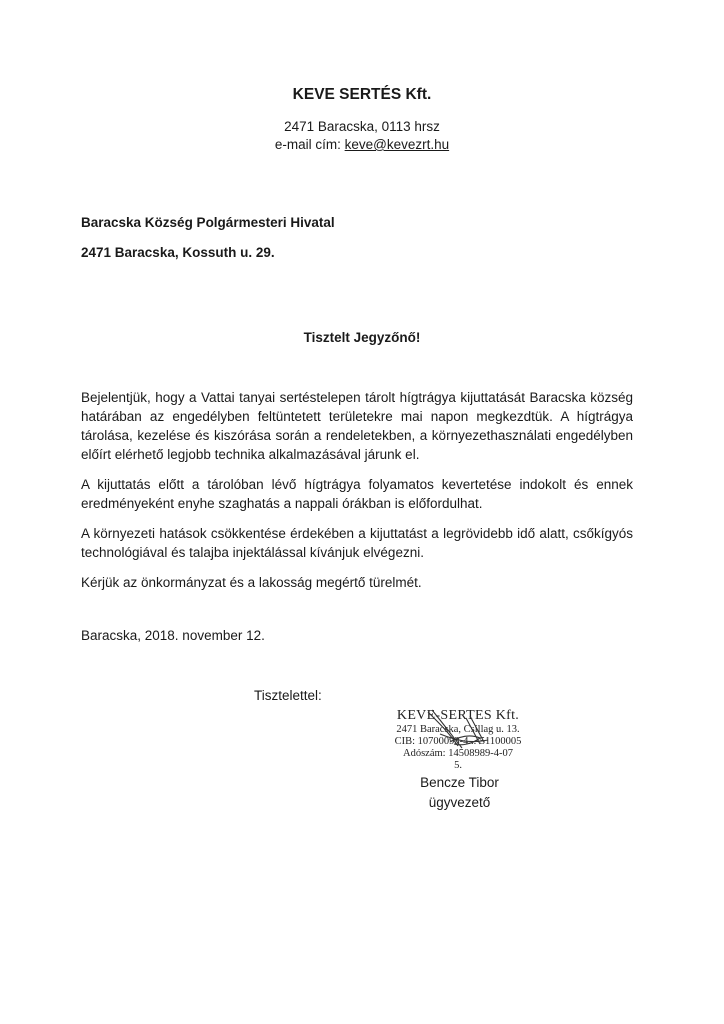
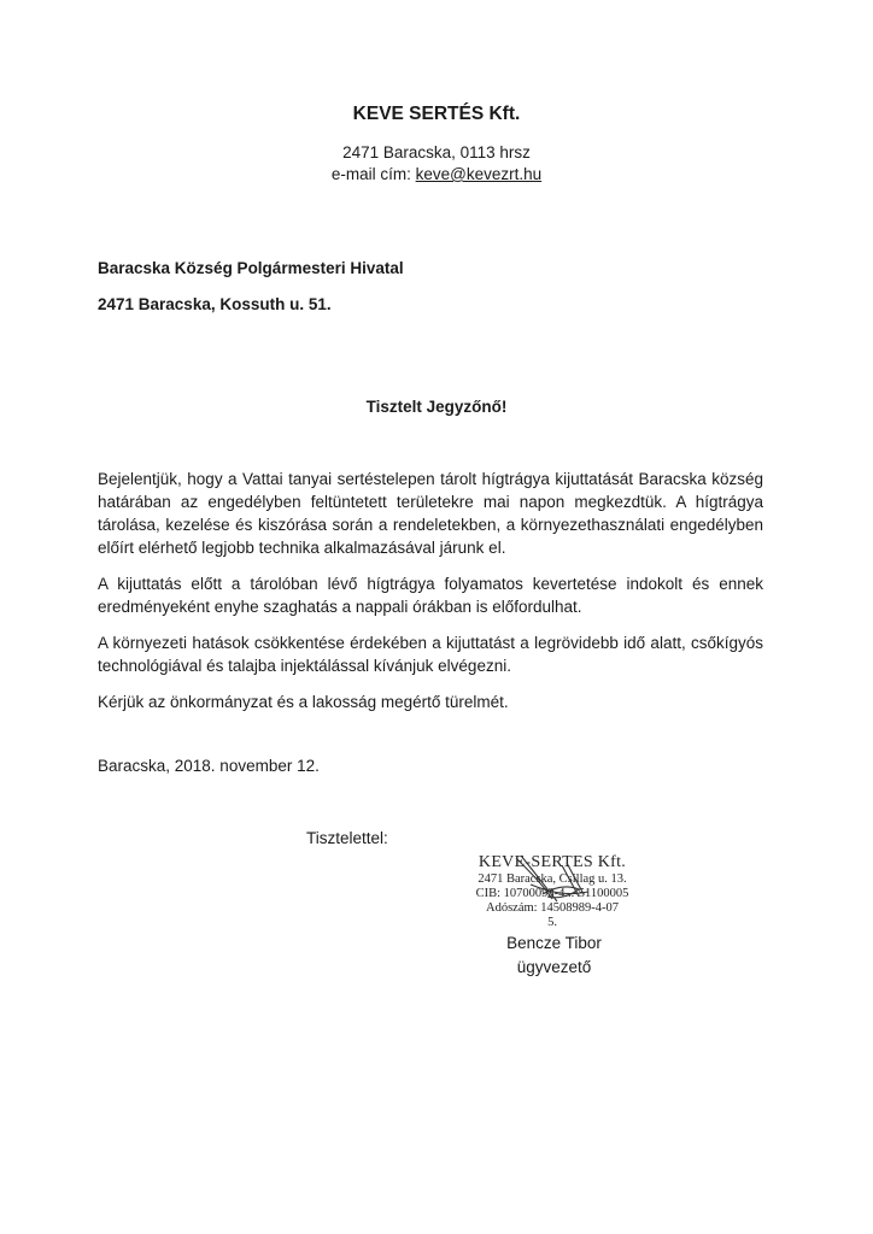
  KEVE SERTÉS Kft.
  2471 Baracska, 0113 hrsz
  e-mail cím: keve@kevezrt.hu
  Baracska Község Polgármesteri Hivatal
- 2471 Baracska, Kossuth u. 29.
+ 2471 Baracska, Kossuth u. 51.
  Tisztelt Jegyzőnő!
  Bejelentjük, hogy a Vattai tanyai sertéstelepen tárolt hígtrágya kijuttatását Baracska község határában az engedélyben feltüntetett területekre mai napon megkezdtük. A hígtrágya tárolása, kezelése és kiszórása során a rendeletekben, a környezethasználati engedélyben előírt elérhető legjobb technika alkalmazásával járunk el.
  A kijuttatás előtt a tárolóban lévő hígtrágya folyamatos kevertetése indokolt és ennek eredményeként enyhe szaghatás a nappali órákban is előfordulhat.
  A környezeti hatások csökkentése érdekében a kijuttatást a legrövidebb idő alatt, csőkígyós technológiával és talajba injektálással kívánjuk elvégezni.
  Kérjük az önkormányzat és a lakosság megértő türelmét.
  Baracska, 2018. november 12.
  Tisztelettel:
  KEV-SERTES Kft.
  2471 Baracska, Cillag u. 13.
  Adószám: 14508989-4-07
  5.
  Bencze Tibor
  ügyvezető
